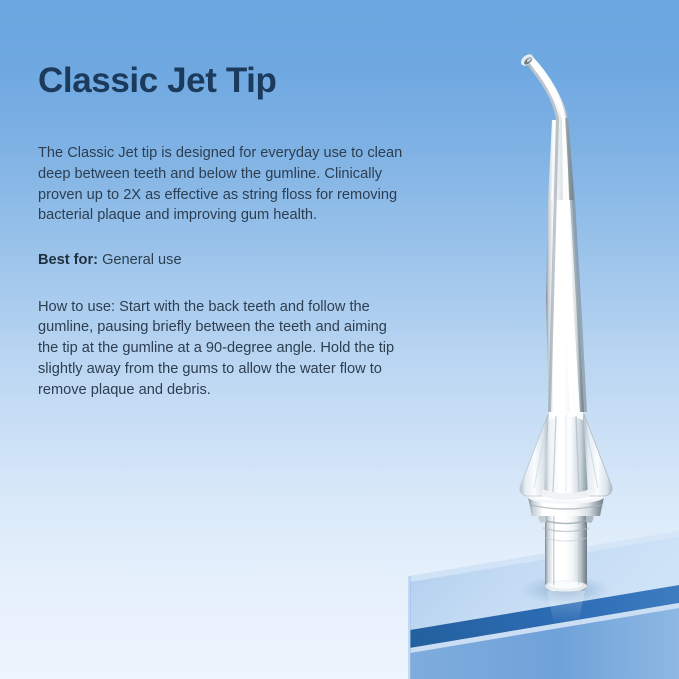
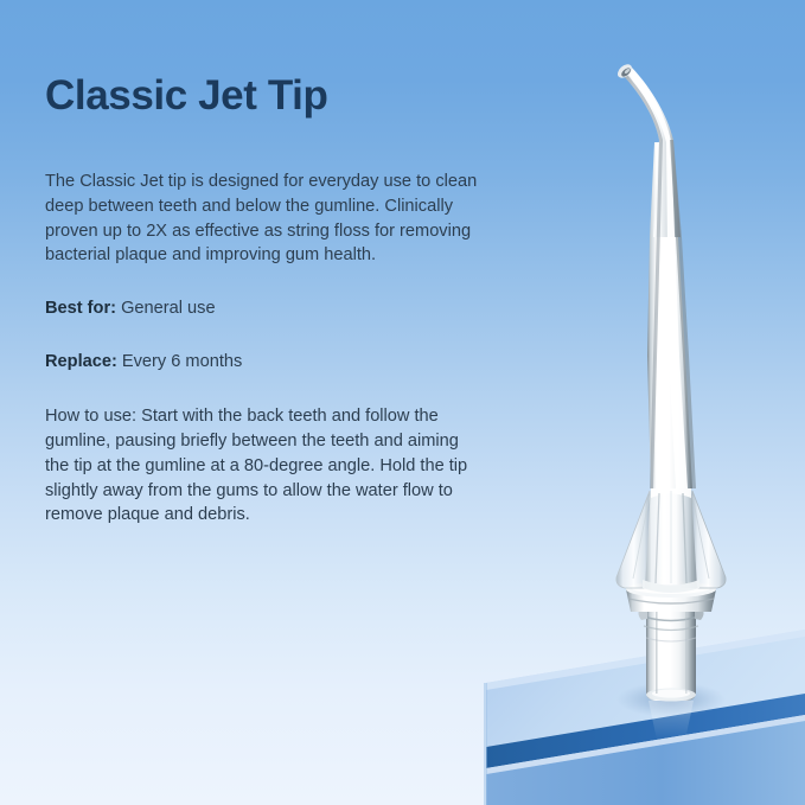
  Classic Jet Tip
  The Classic Jet tip is designed for everyday use to clean deep between teeth and below the gumline. Clinically proven up to 2X as effective as string floss for removing bacterial plaque and improving gum health.
  Best for: General use
+ Replace: Every 6 months
- How to use: Start with the back teeth and follow the gumline, pausing briefly between the teeth and aiming the tip at the gumline at a 90-degree angle. Hold the tip slightly away from the gums to allow the water flow to remove plaque and debris.
+ How to use: Start with the back teeth and follow the gumline, pausing briefly between the teeth and aiming the tip at the gumline at a 80-degree angle. Hold the tip slightly away from the gums to allow the water flow to remove plaque and debris.
